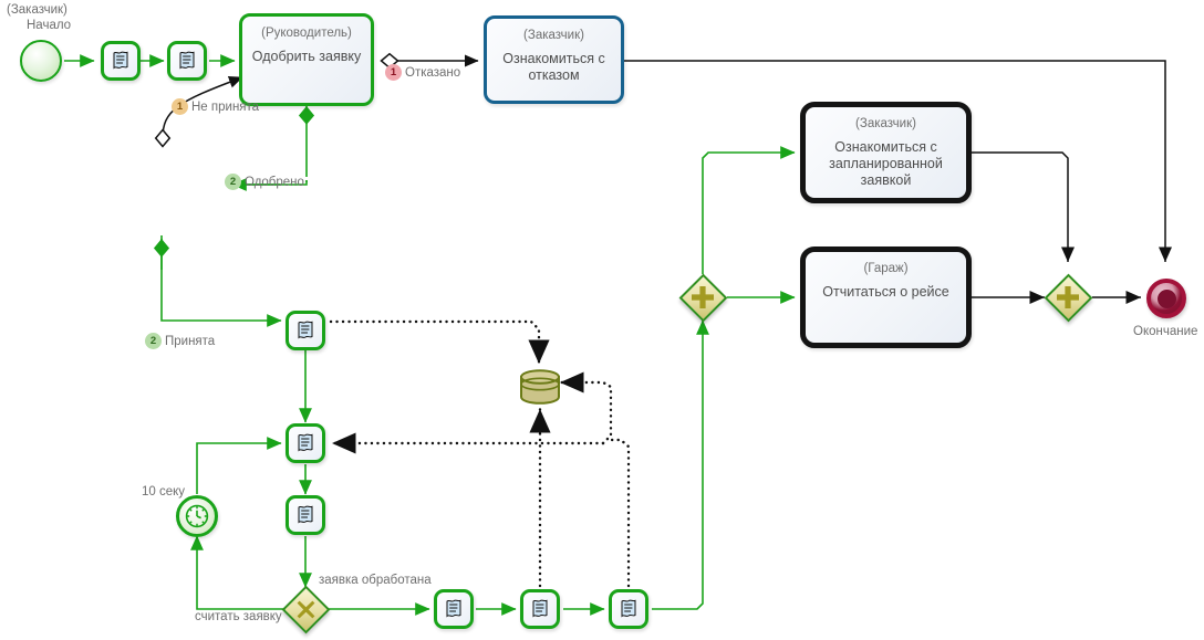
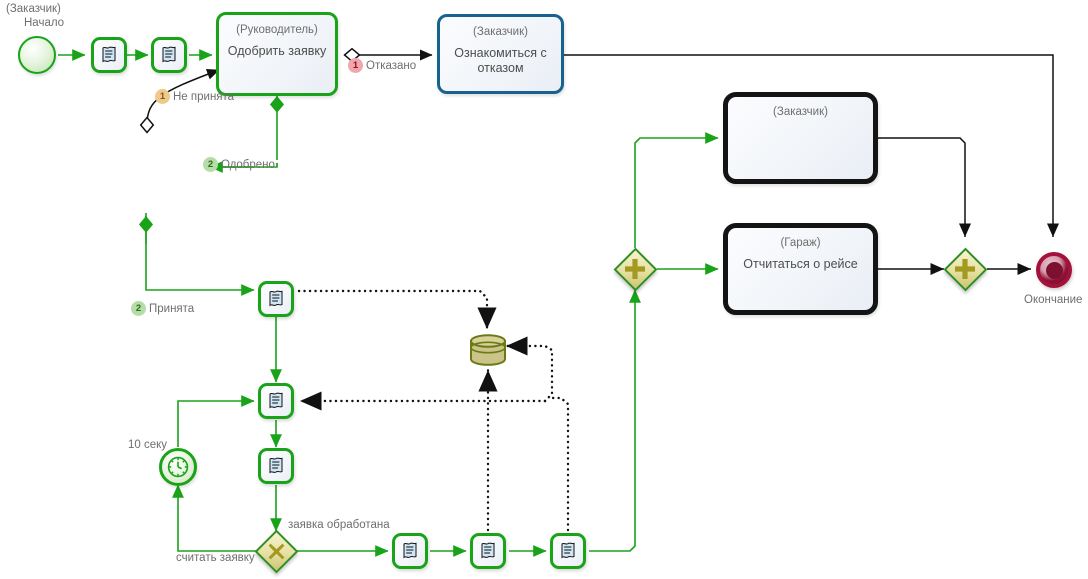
  (Заказчик)
  Начало
  (Руководитель)
  Одобрить заявку
  1
  Отказано
  (Заказчик)
  Ознакомиться с отказом
  1
  Не принята
  2
  Одобрено
  2
  Принята
  10 секу
  считать заявку
  заявка обработана
  (Заказчик)
- Ознакомиться с запланированной заявкой
  (Гараж)
  Отчитаться о рейсе
  Окончание
